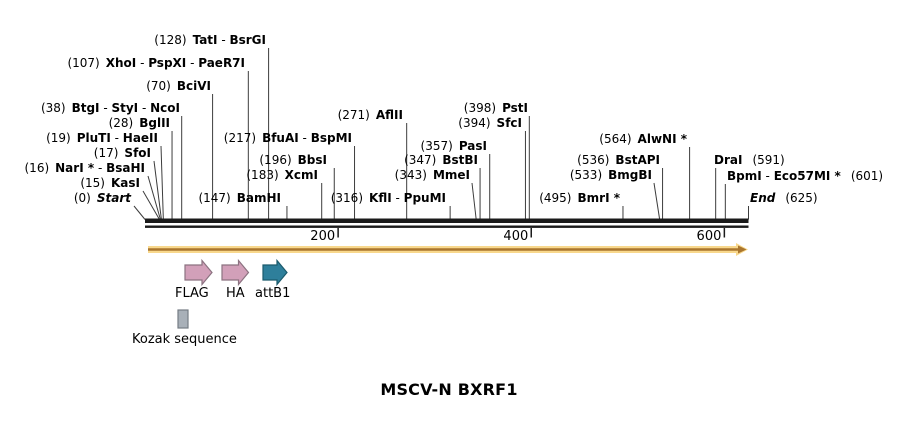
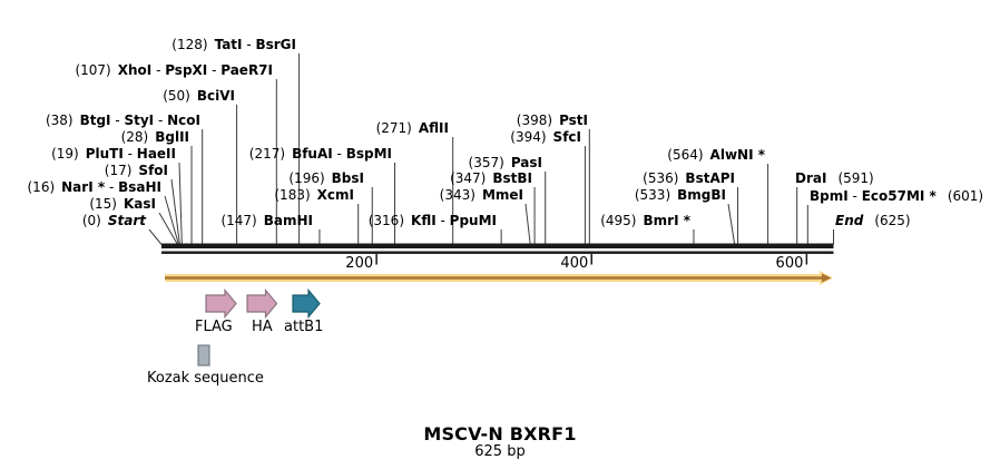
  200
  400
  600
  FLAG
  HA
  attB1
  Kozak sequence
  (0) Start
  (15) KasI
  (16) NarI * - BsaHI
  (17) SfoI
  (19) PluTI - HaeII
  (28) BglII
  (38) BtgI - StyI - NcoI
- (70) BciVI
+ (50) BciVI
  (107) XhoI - PspXI - PaeR7I
  (128) TatI - BsrGI
  (147) BamHI
  (183) XcmI
  (196) BbsI
  (217) BfuAI - BspMI
  (271) AflII
  (316) KflI - PpuMI
  (343) MmeI
  (347) BstBI
  (357) PasI
  (394) SfcI
  (398) PstI
  (495) BmrI *
  (533) BmgBI
  (536) BstAPI
  (564) AlwNI *
  DraI (591)
  BpmI - Eco57MI * (601)
  End (625)
  MSCV-N BXRF1
+ 625 bp
